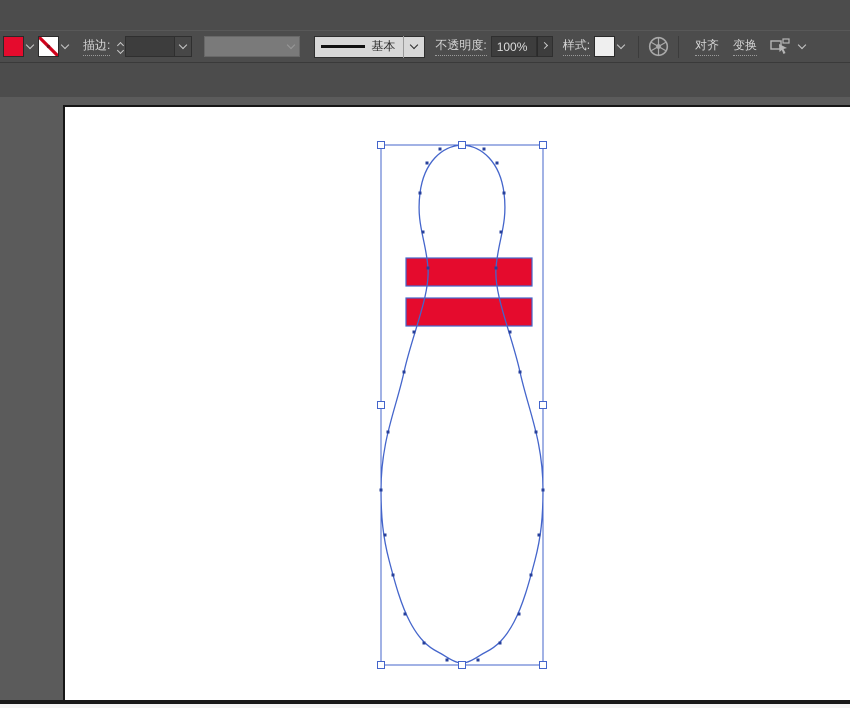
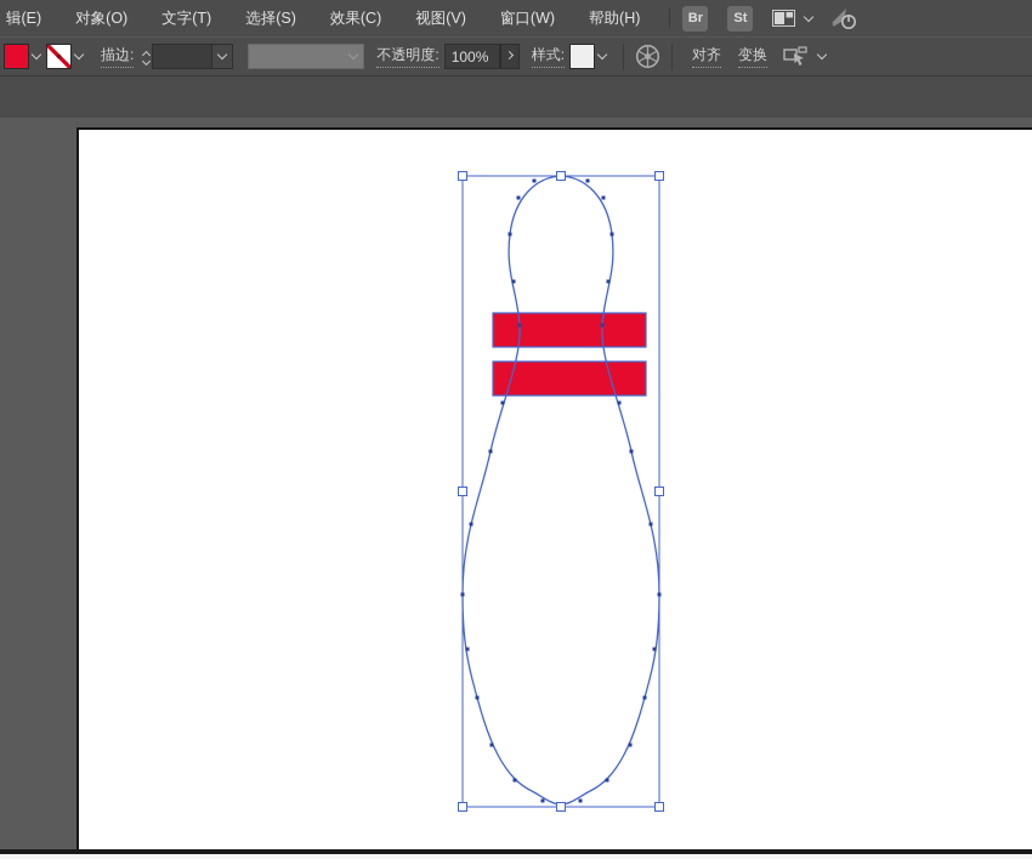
+ 辑(E)
+ 对象(O)
+ 文字(T)
+ 选择(S)
+ 效果(C)
+ 视图(V)
+ 窗口(W)
+ 帮助(H)
+ Br
+ St
  描边:
- 基本
  不透明度:
  100%
  样式:
  对齐
  变换
